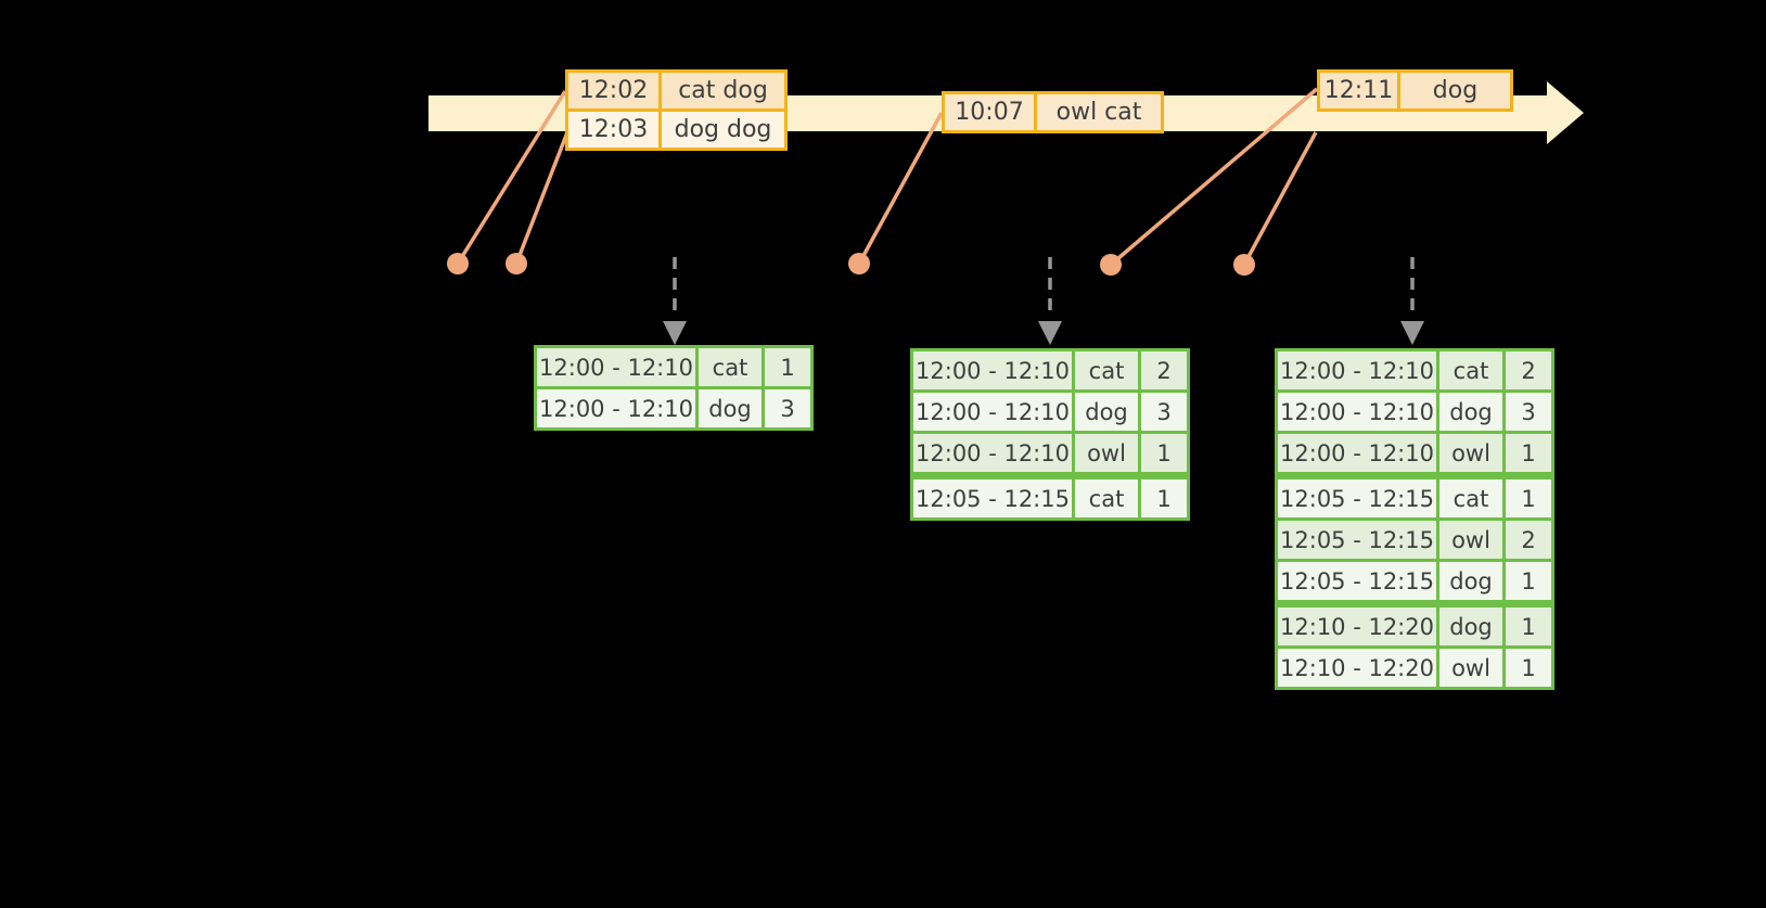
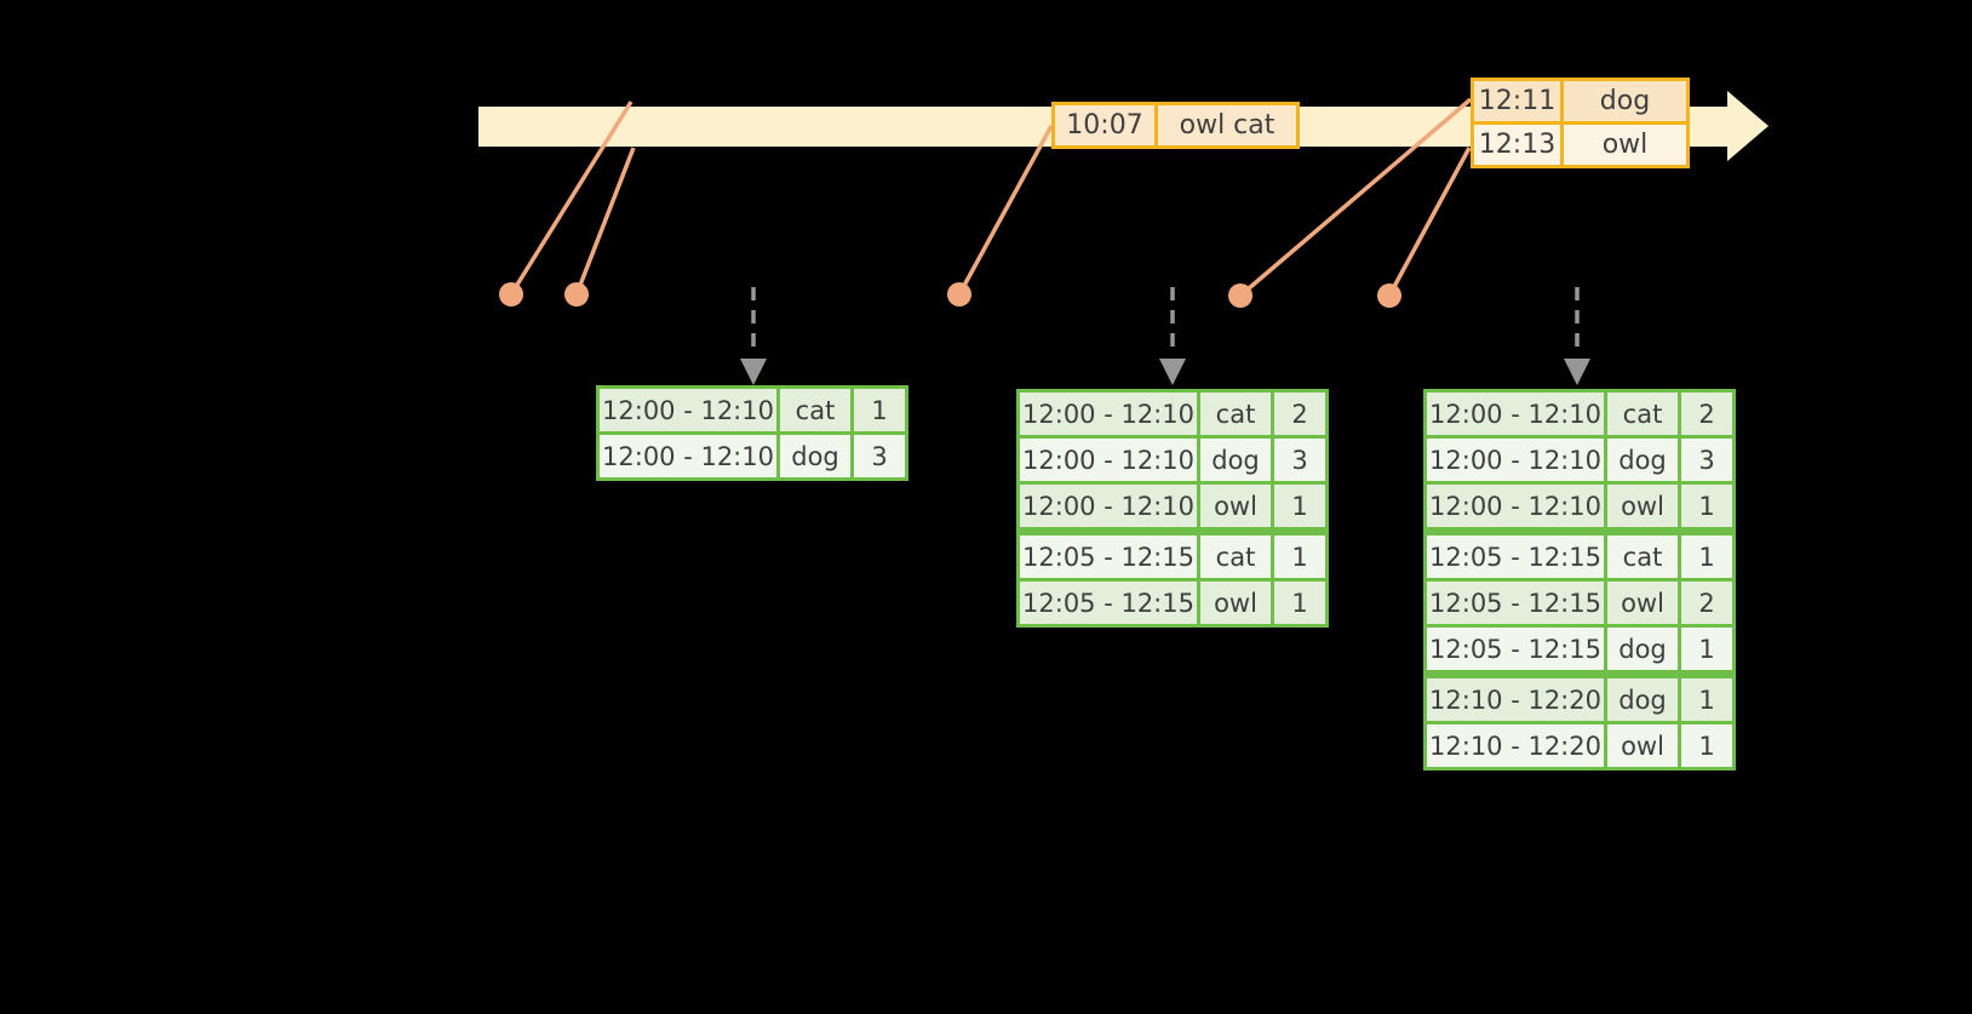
- 12:02	cat dog
- 12:03	dog dog
  10:07	owl cat
  12:11	dog
+ 12:13	owl
  12:00 - 12:10	cat	1
  12:00 - 12:10	dog	3
  12:00 - 12:10	cat	2
  12:00 - 12:10	dog	3
  12:00 - 12:10	owl	1
  12:05 - 12:15	cat	1
+ 12:05 - 12:15	owl	1
  12:00 - 12:10	cat	2
  12:00 - 12:10	dog	3
  12:00 - 12:10	owl	1
  12:05 - 12:15	cat	1
  12:05 - 12:15	owl	2
  12:05 - 12:15	dog	1
  12:10 - 12:20	dog	1
  12:10 - 12:20	owl	1
